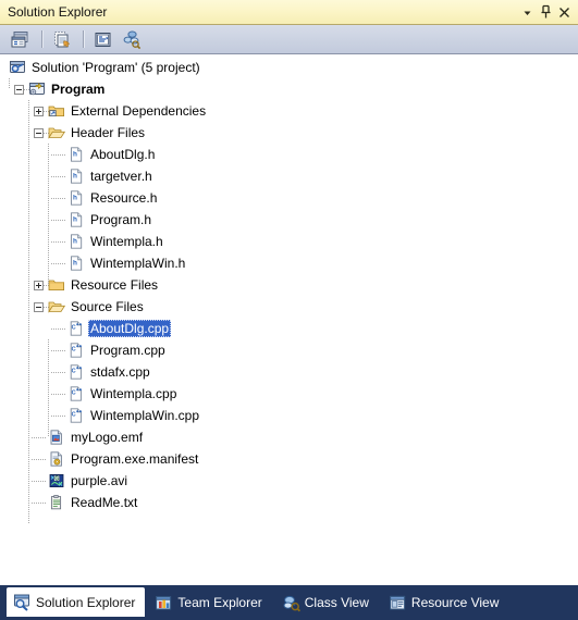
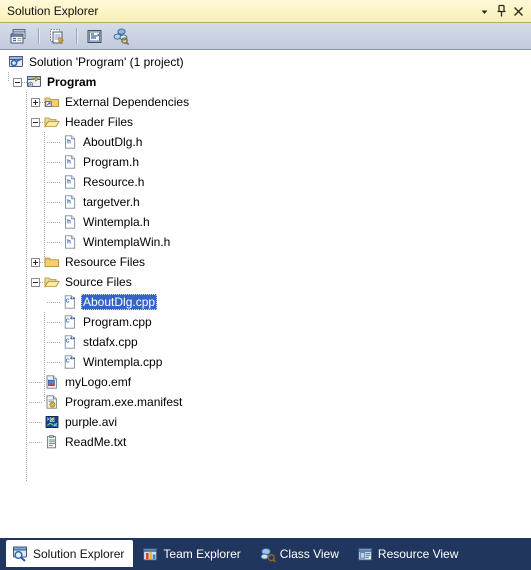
  Solution Explorer
- Solution 'Program' (5 project)
+ Solution 'Program' (1 project)
  Program
  External Dependencies
  Header Files
  AboutDlg.h
- targetver.h
+ Program.h
  Resource.h
- Program.h
+ targetver.h
  Wintempla.h
  WintemplaWin.h
  Resource Files
  Source Files
  AboutDlg.cpp
  Program.cpp
  stdafx.cpp
  Wintempla.cpp
- WintemplaWin.cpp
  myLogo.emf
  Program.exe.manifest
  purple.avi
  ReadMe.txt
  Solution Explorer
  Team Explorer
  Class View
  Resource View
